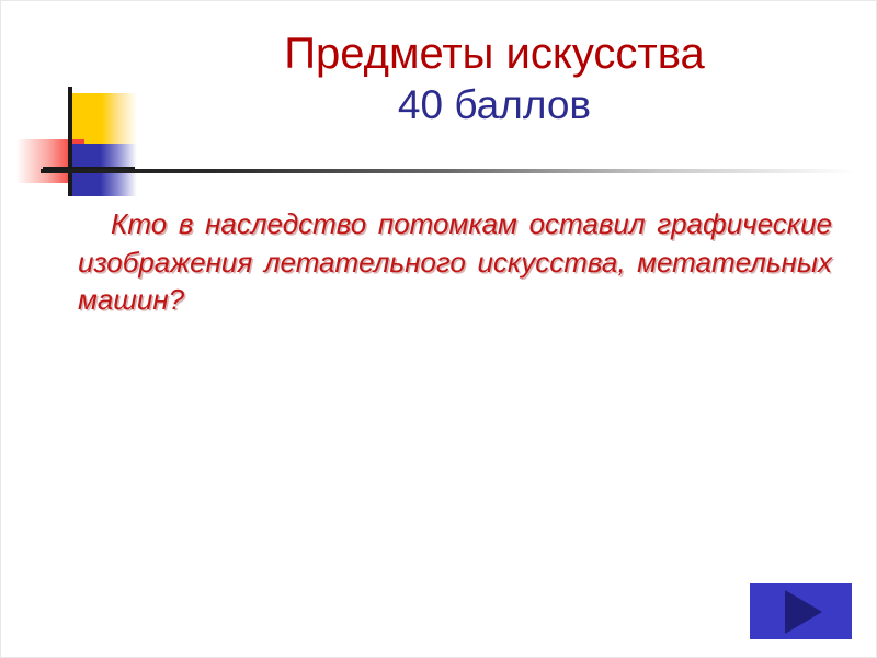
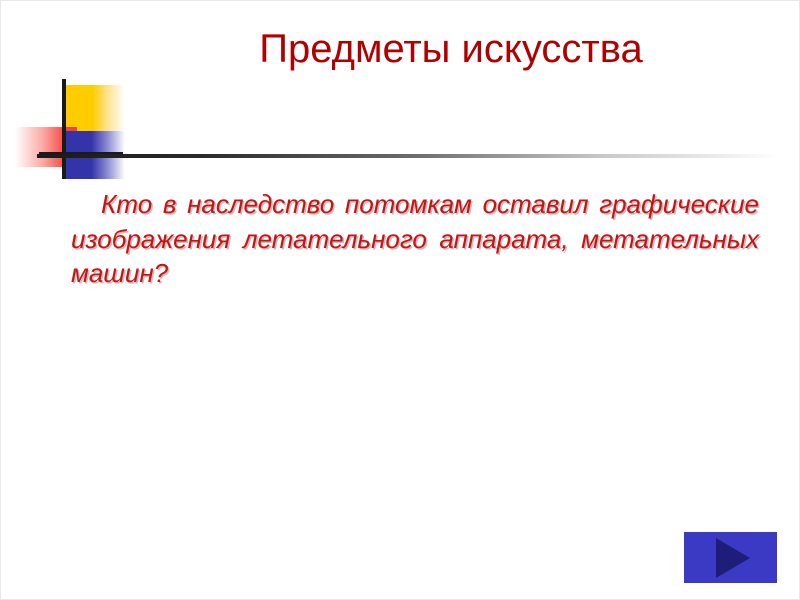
  Предметы искусства
- 40 баллов
- Кто в наследство потомкам оставил графические изображения летательного искусства, метательных машин?
+ Кто в наследство потомкам оставил графические изображения летательного аппарата, метательных машин?
